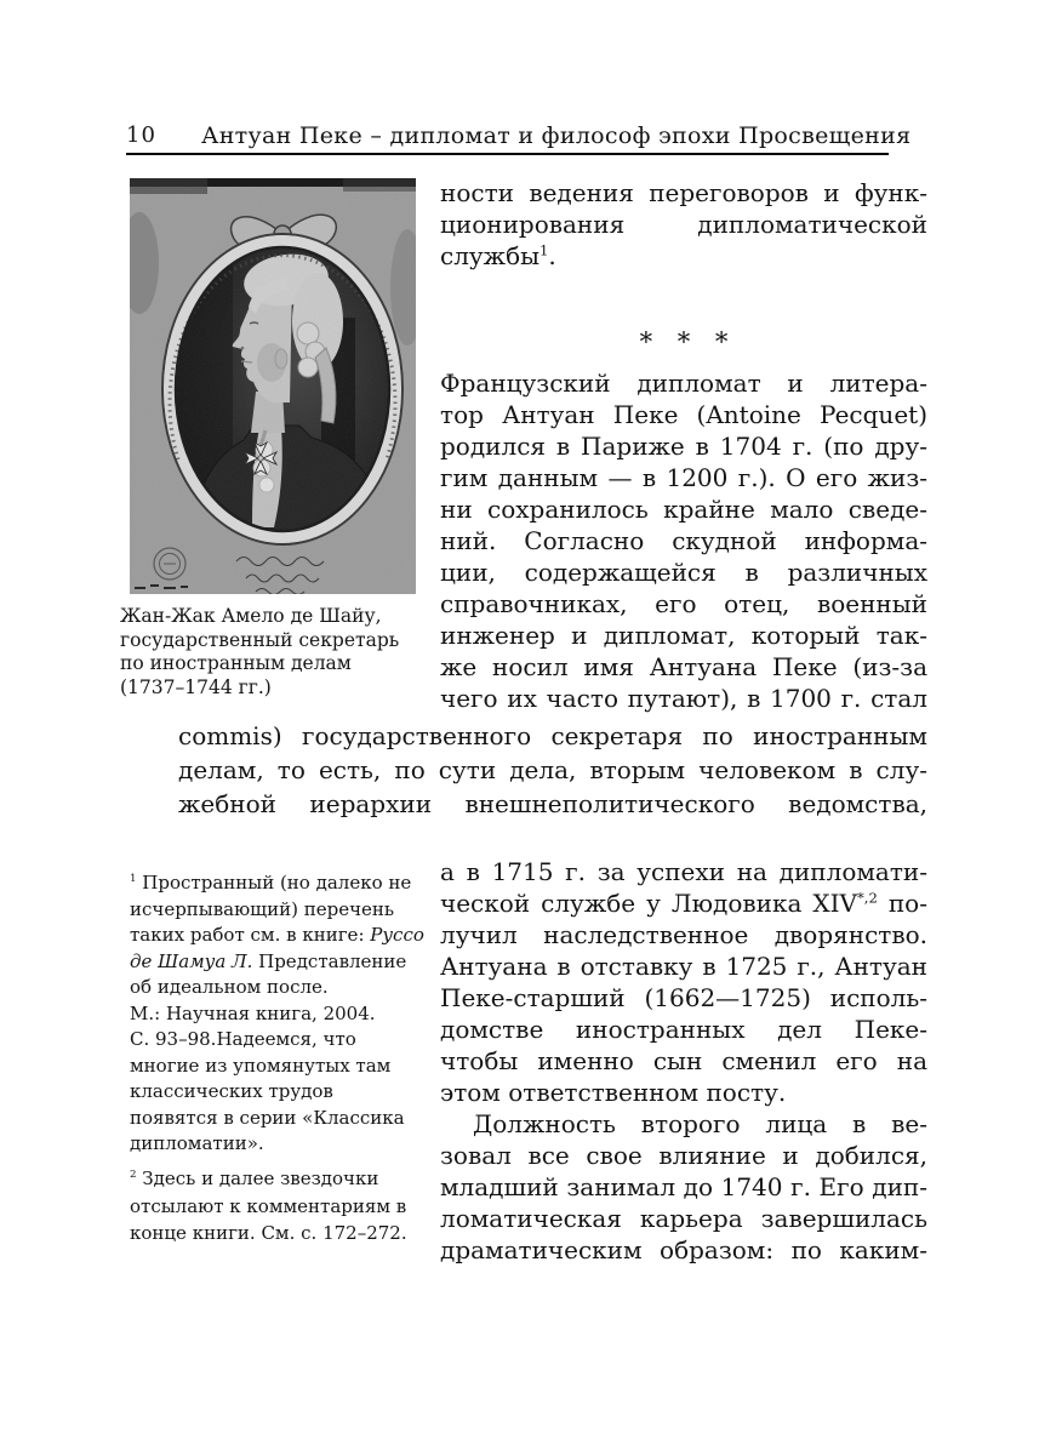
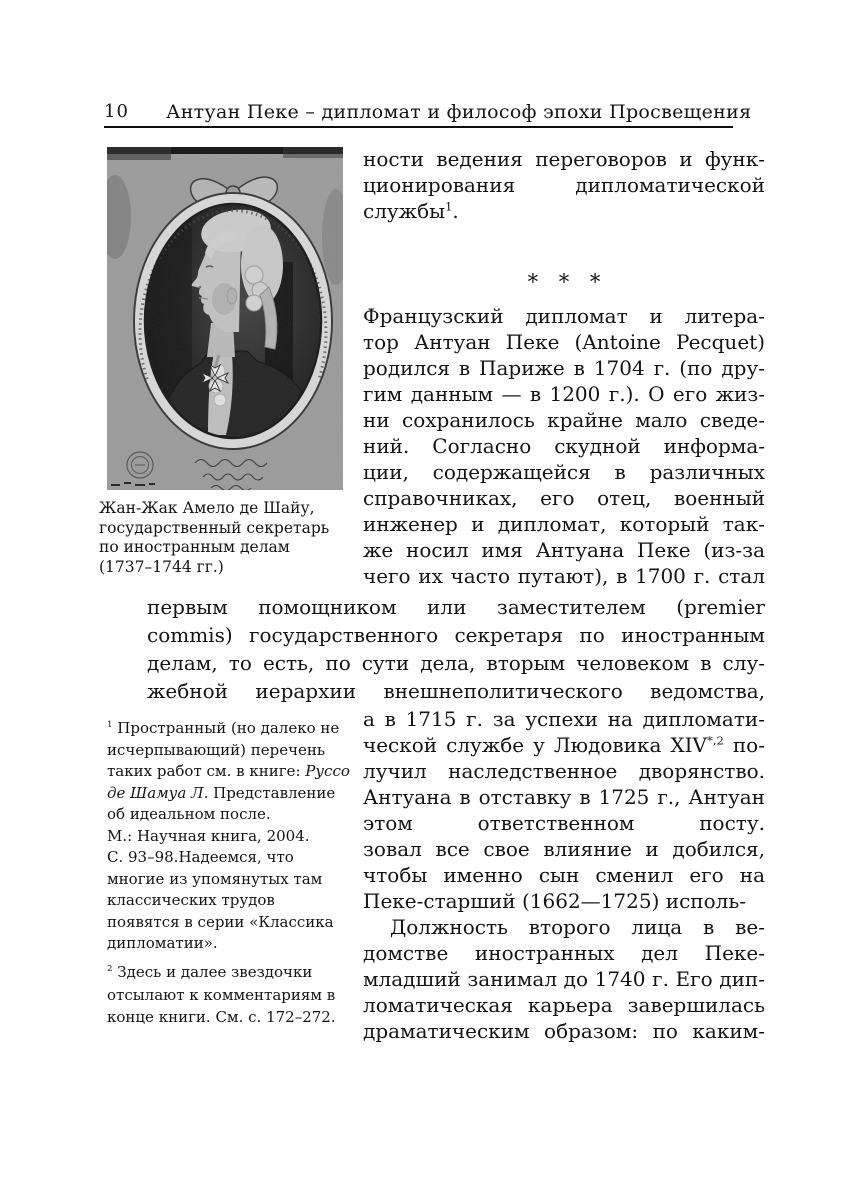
  10
  Антуан Пеке – дипломат и философ эпохи Просвещения
  Жан-Жак Амело де Шайу,
  государственный секретарь
  по иностранным делам
  (1737–1744 гг.)
  ности ведения переговоров и функ-
  ционирования дипломатической
  службы1.
  * * *
  Французский дипломат и литера-
  тор Антуан Пеке (Antoine Pecquet)
  родился в Париже в 1704 г. (по дру-
  гим данным — в 1200 г.). О его жиз-
  ни сохранилось крайне мало сведе-
  ний. Согласно скудной информа-
  ции, содержащейся в различных
  справочниках, его отец, военный
  инженер и дипломат, который так-
  же носил имя Антуана Пеке (из-за
  чего их часто путают), в 1700 г. стал
+ первым помощником или заместителем (premier
  commis) государственного секретаря по иностранным
  делам, то есть, по сути дела, вторым человеком в слу-
  жебной иерархии внешнеполитического ведомства,
  а в 1715 г. за успехи на дипломати-
  ческой службе у Людовика XIV*,2 по-
  лучил наследственное дворянство.
  Антуана в отставку в 1725 г., Антуан
- Пеке-старший (1662—1725) исполь-
+ этом ответственном посту.
- домстве иностранных дел Пеке-
+ зовал все свое влияние и добился,
  чтобы именно сын сменил его на
- этом ответственном посту.
+ Пеке-старший (1662—1725) исполь-
  Должность второго лица в ве-
- зовал все свое влияние и добился,
+ домстве иностранных дел Пеке-
  младший занимал до 1740 г. Его дип-
  ломатическая карьера завершилась
  драматическим образом: по каким-
  1 Пространный (но далеко не
  исчерпывающий) перечень
  таких работ см. в книге: Руссо
  де Шамуа Л. Представление
  об идеальном после.
  М.: Научная книга, 2004.
  С. 93–98.Надеемся, что
  многие из упомянутых там
  классических трудов
  появятся в серии «Классика
  дипломатии».
  2 Здесь и далее звездочки
  отсылают к комментариям в
  конце книги. См. с. 172–272.
